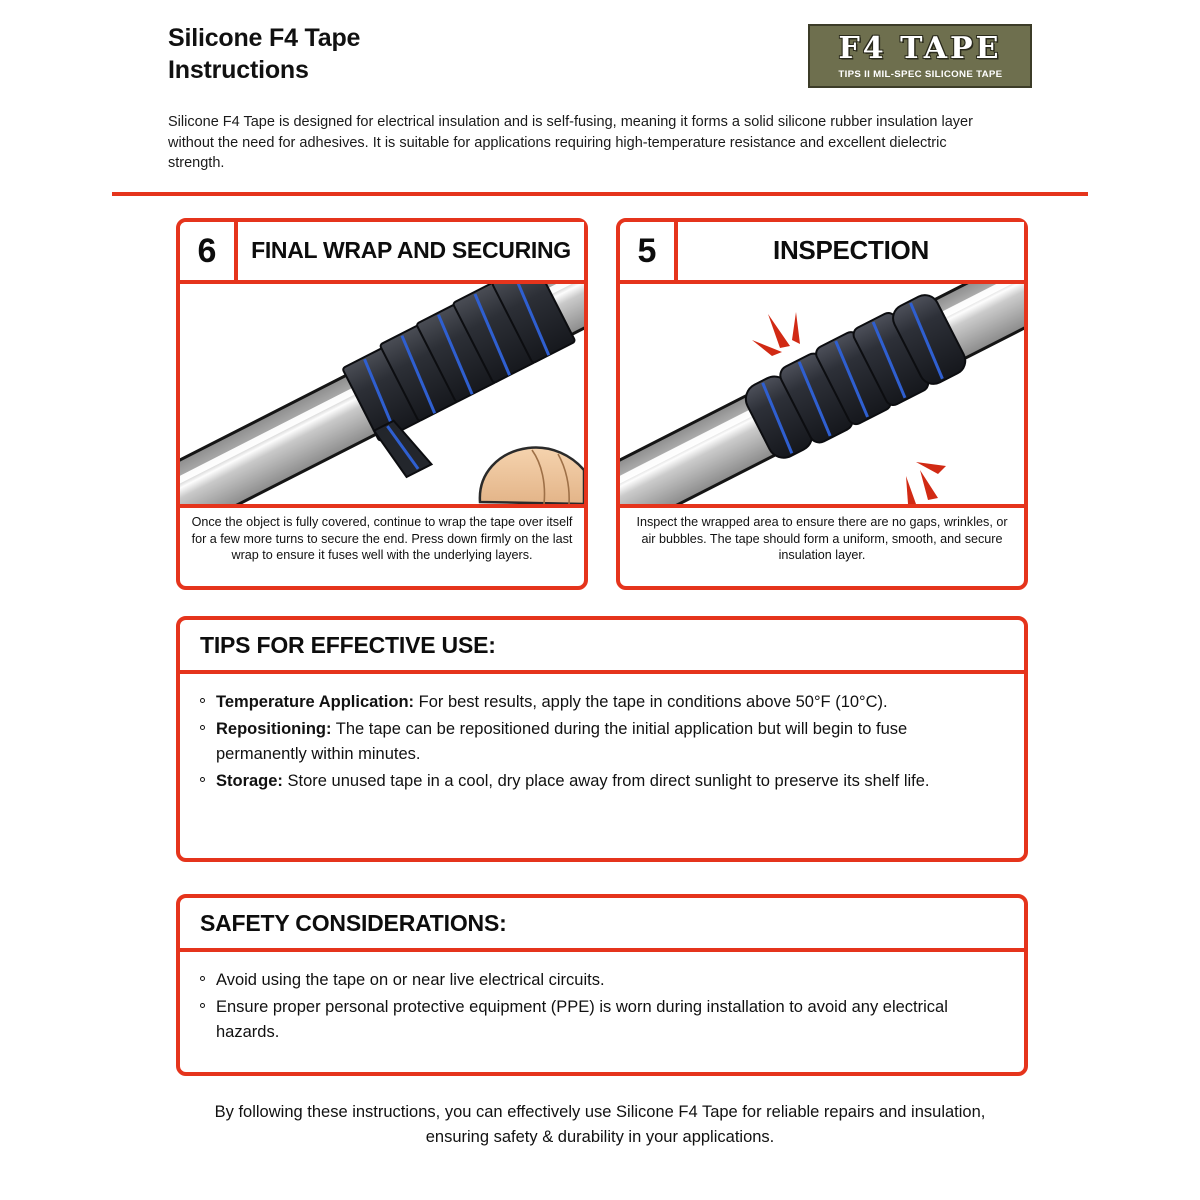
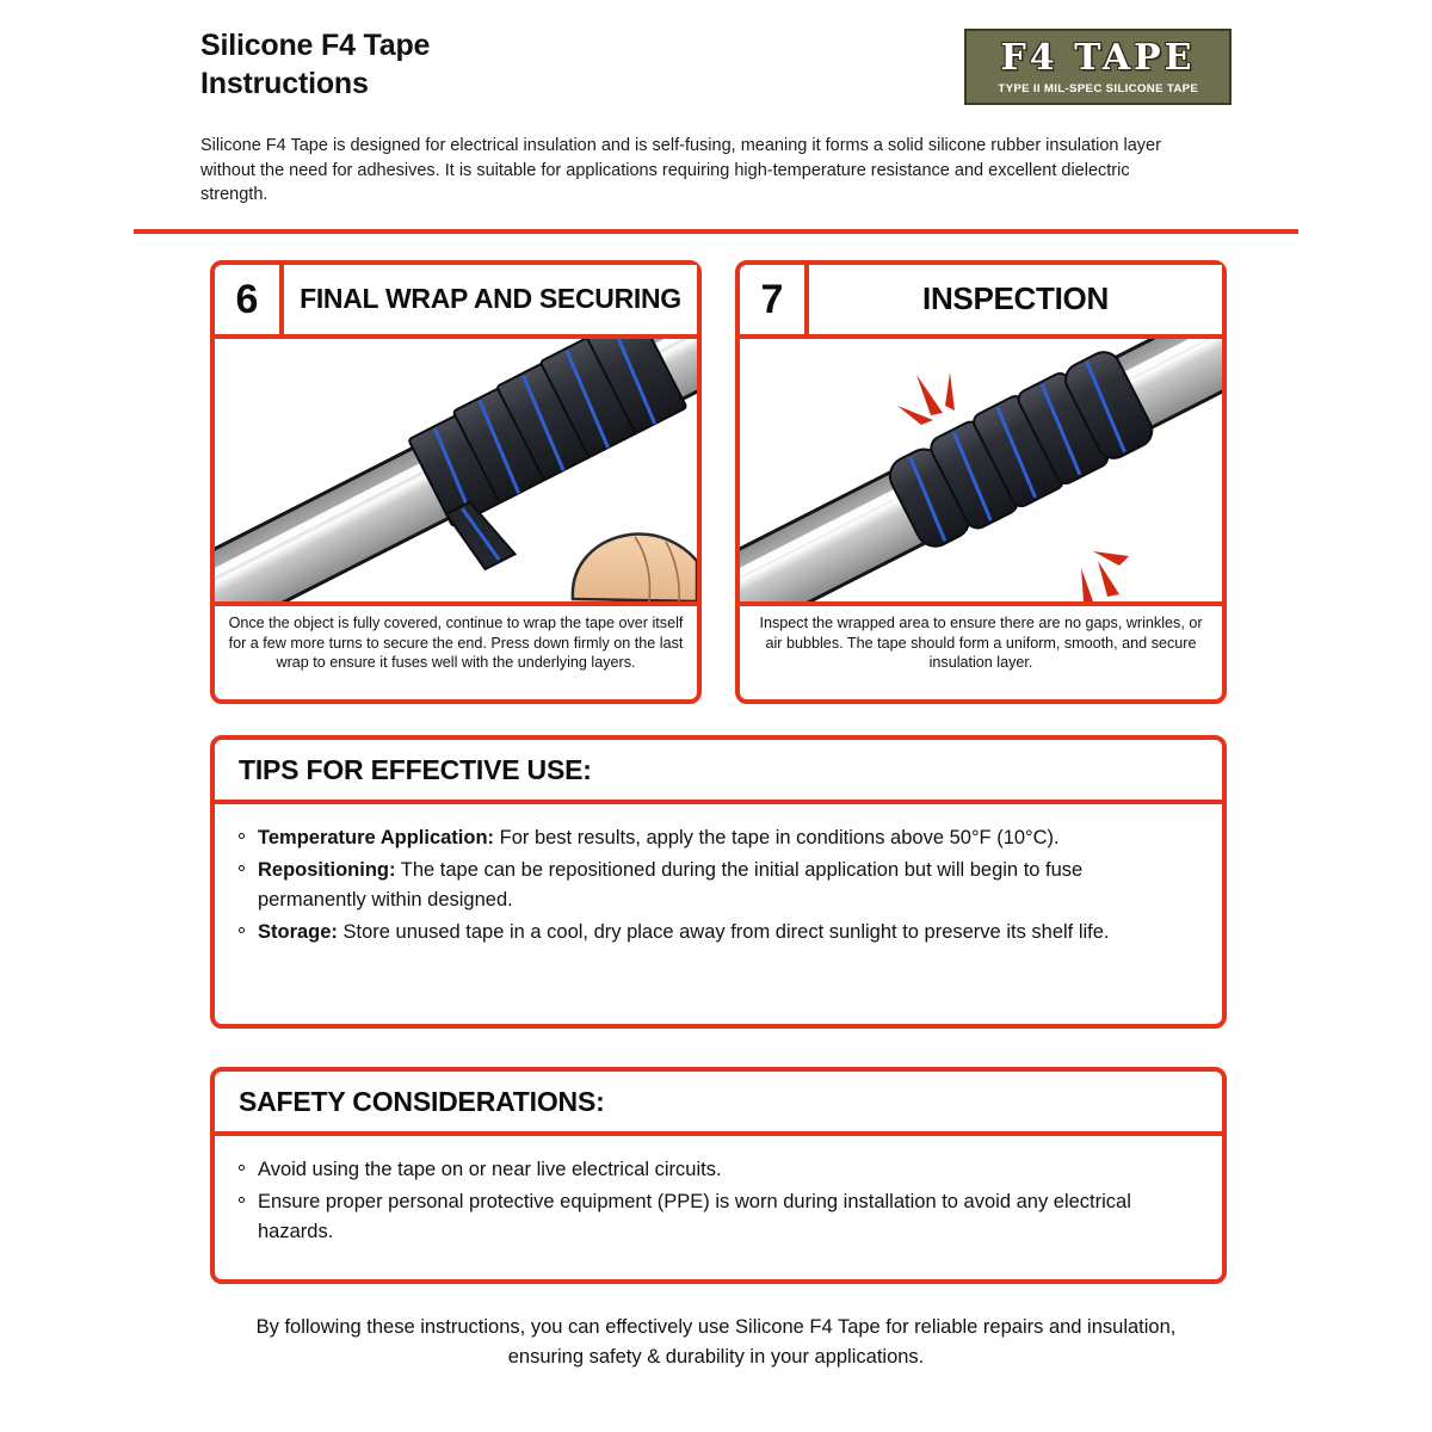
  Silicone F4 Tape
  Instructions
  F4 TAPE
- TIPS II MIL-SPEC SILICONE TAPE
+ TYPE II MIL-SPEC SILICONE TAPE
  Silicone F4 Tape is designed for electrical insulation and is self-fusing, meaning it forms a solid silicone rubber insulation layer without the need for adhesives. It is suitable for applications requiring high-temperature resistance and excellent dielectric strength.
  6
  FINAL WRAP AND SECURING
  Once the object is fully covered, continue to wrap the tape over itself for a few more turns to secure the end. Press down firmly on the last wrap to ensure it fuses well with the underlying layers.
- 5
+ 7
  INSPECTION
  Inspect the wrapped area to ensure there are no gaps, wrinkles, or air bubbles. The tape should form a uniform, smooth, and secure insulation layer.
  TIPS FOR EFFECTIVE USE:
  Temperature Application: For best results, apply the tape in conditions above 50°F (10°C).
- Repositioning: The tape can be repositioned during the initial application but will begin to fuse permanently within minutes.
+ Repositioning: The tape can be repositioned during the initial application but will begin to fuse permanently within designed.
  Storage: Store unused tape in a cool, dry place away from direct sunlight to preserve its shelf life.
  SAFETY CONSIDERATIONS:
  Avoid using the tape on or near live electrical circuits.
  Ensure proper personal protective equipment (PPE) is worn during installation to avoid any electrical hazards.
  By following these instructions, you can effectively use Silicone F4 Tape for reliable repairs and insulation, ensuring safety & durability in your applications.
